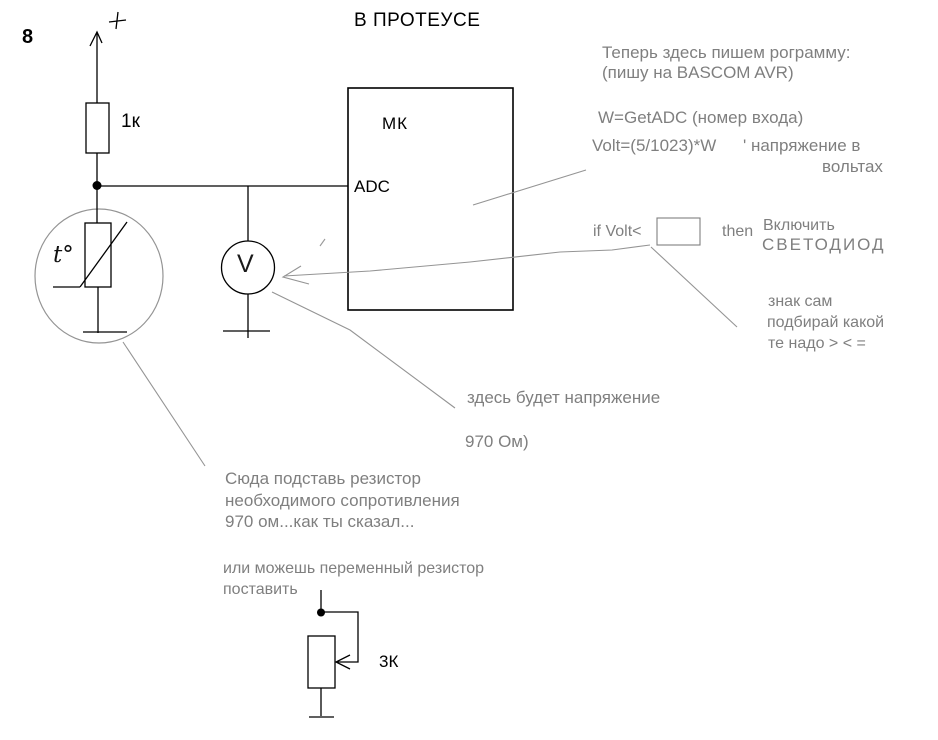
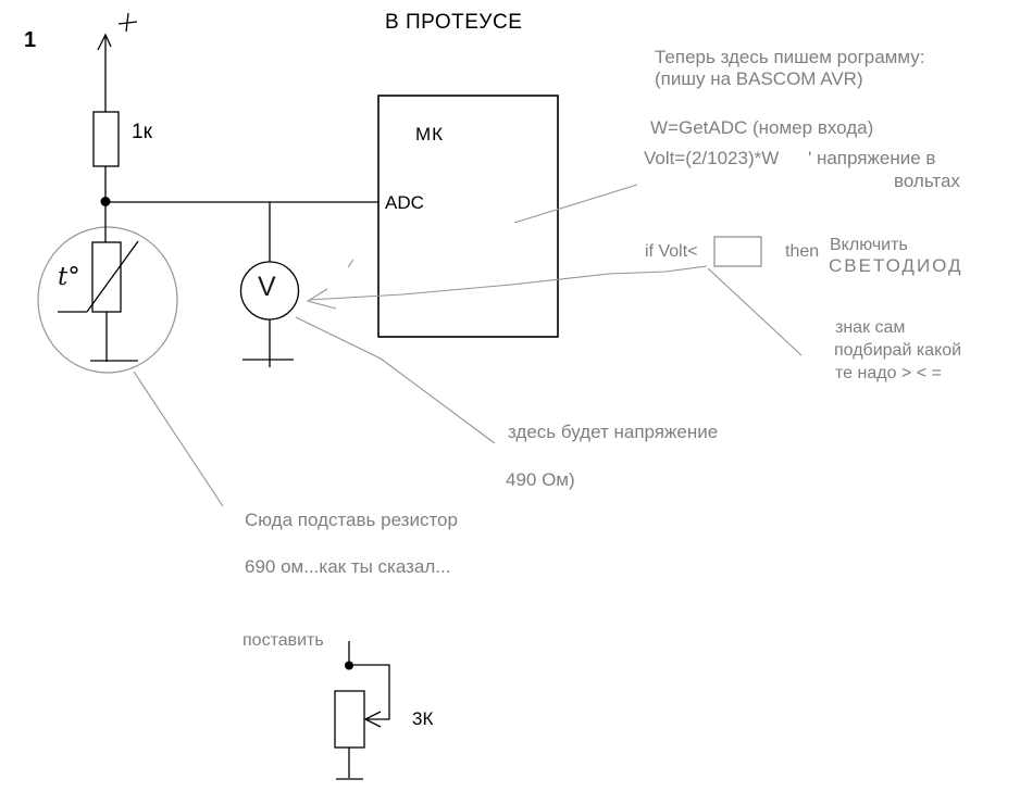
- 8
+ 1
  В ПРОТЕУСЕ
  1к
  МК
  ADC
  V
  t°
  3К
  Теперь здесь пишем рограмму:
  (пишу на BASCOM AVR)
  W=GetADC (номер входа)
- Volt=(5/1023)*W
+ Volt=(2/1023)*W
  ' напряжение в
  вольтах
  if Volt<
  then
  Включить
  СВЕТОДИОД
  знак сам
  подбирай какой
  те надо > < =
  здесь будет напряжение
- 970 Ом)
+ 490 Ом)
  Сюда подставь резистор
- необходимого сопротивления
- 970 ом...как ты сказал...
+ 690 ом...как ты сказал...
- или можешь переменный резистор
  поставить
